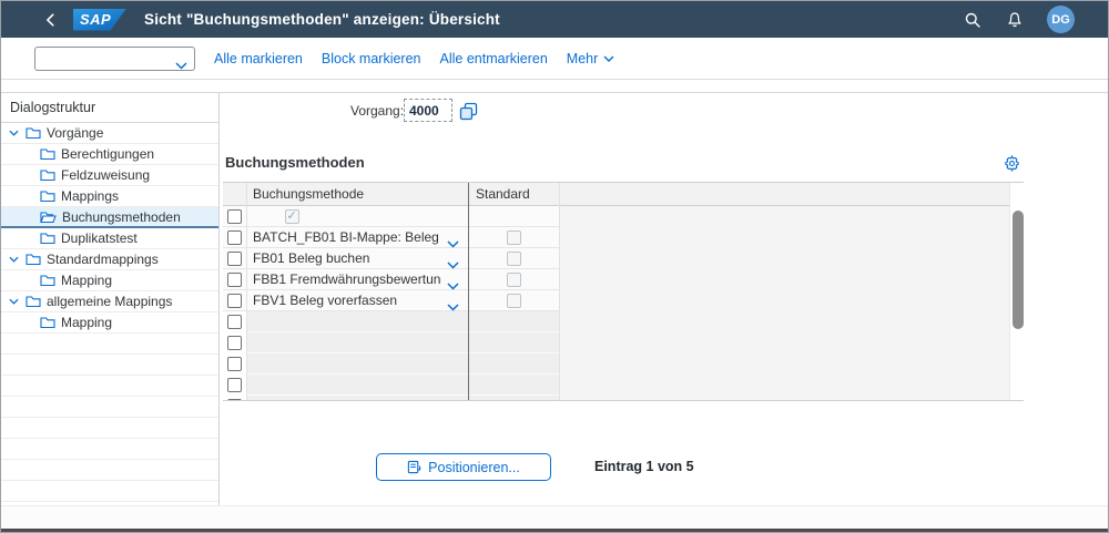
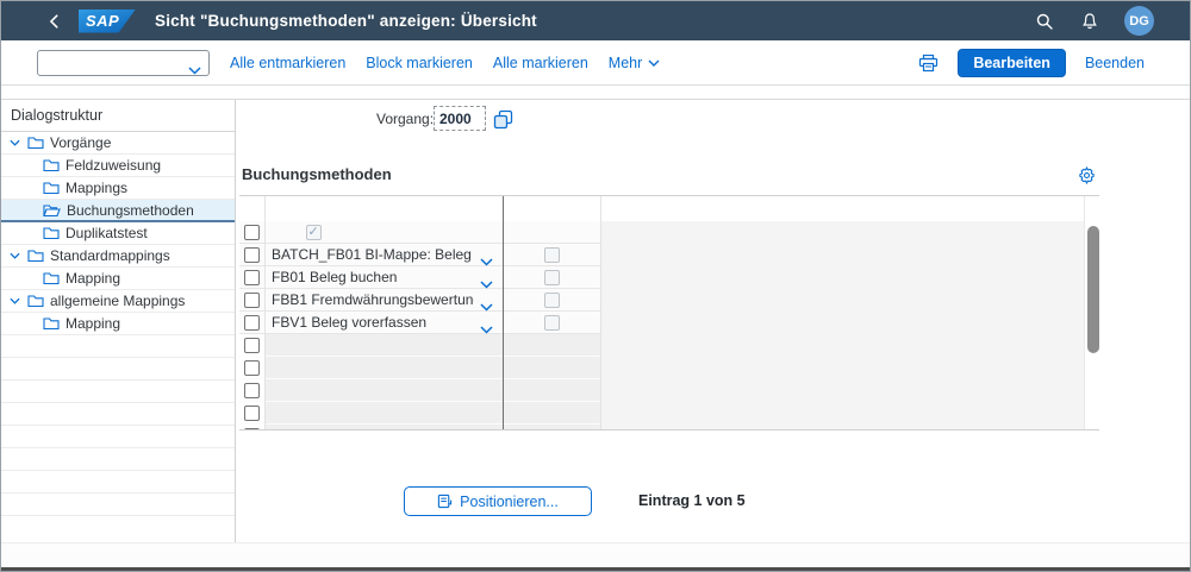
  SAP
  Sicht "Buchungsmethoden" anzeigen: Übersicht
  DG
- Alle markieren
+ Alle entmarkieren
  Block markieren
- Alle entmarkieren
+ Alle markieren
  Mehr
+ Bearbeiten
+ Beenden
  Dialogstruktur
  Vorgänge
- Berechtigungen
  Feldzuweisung
  Mappings
  Buchungsmethoden
  Duplikatstest
  Standardmappings
  Mapping
  allgemeine Mappings
  Mapping
  Vorgang:
- 4000
+ 2000
  Buchungsmethoden
- Buchungsmethode
- Standard
  BATCH_FB01 BI-Mappe: Beleg
  FB01 Beleg buchen
  FBB1 Fremdwährungsbewertun
  FBV1 Beleg vorerfassen
  Positionieren...
  Eintrag 1 von 5
